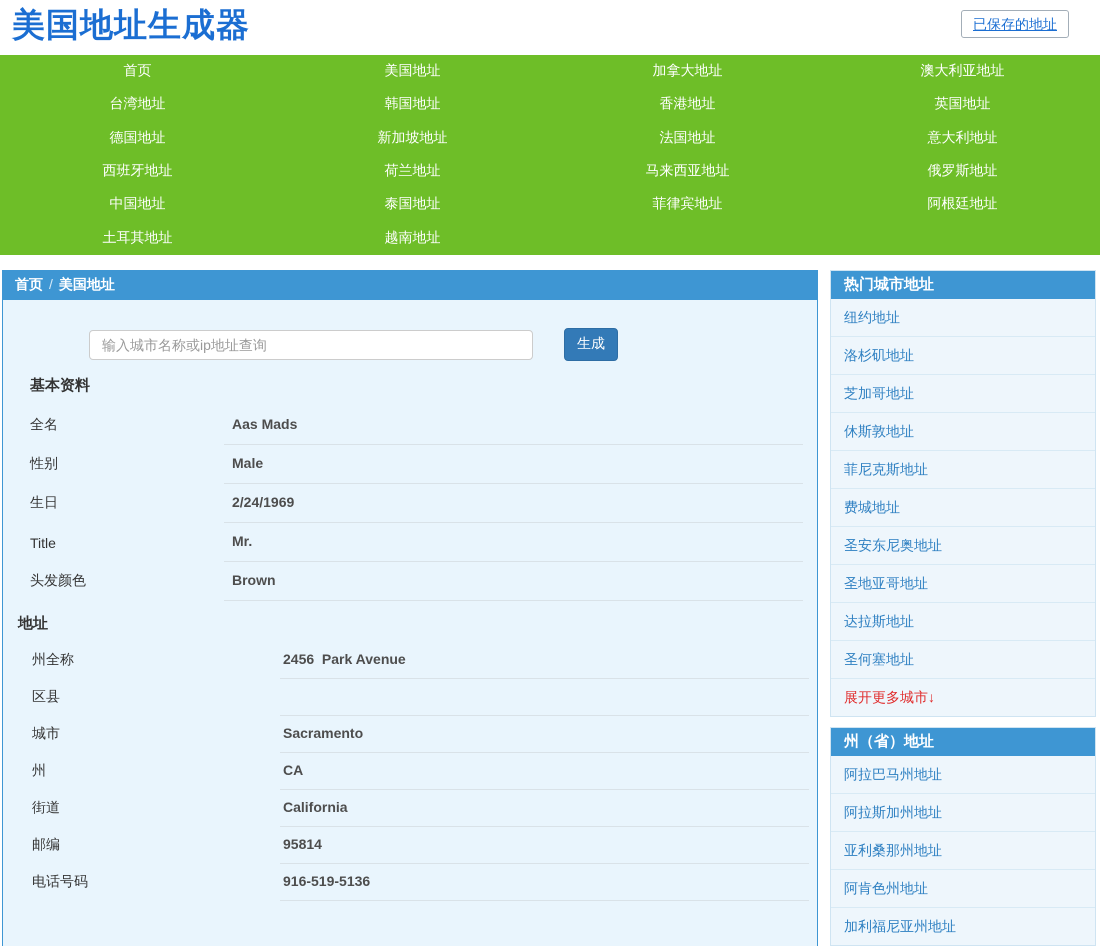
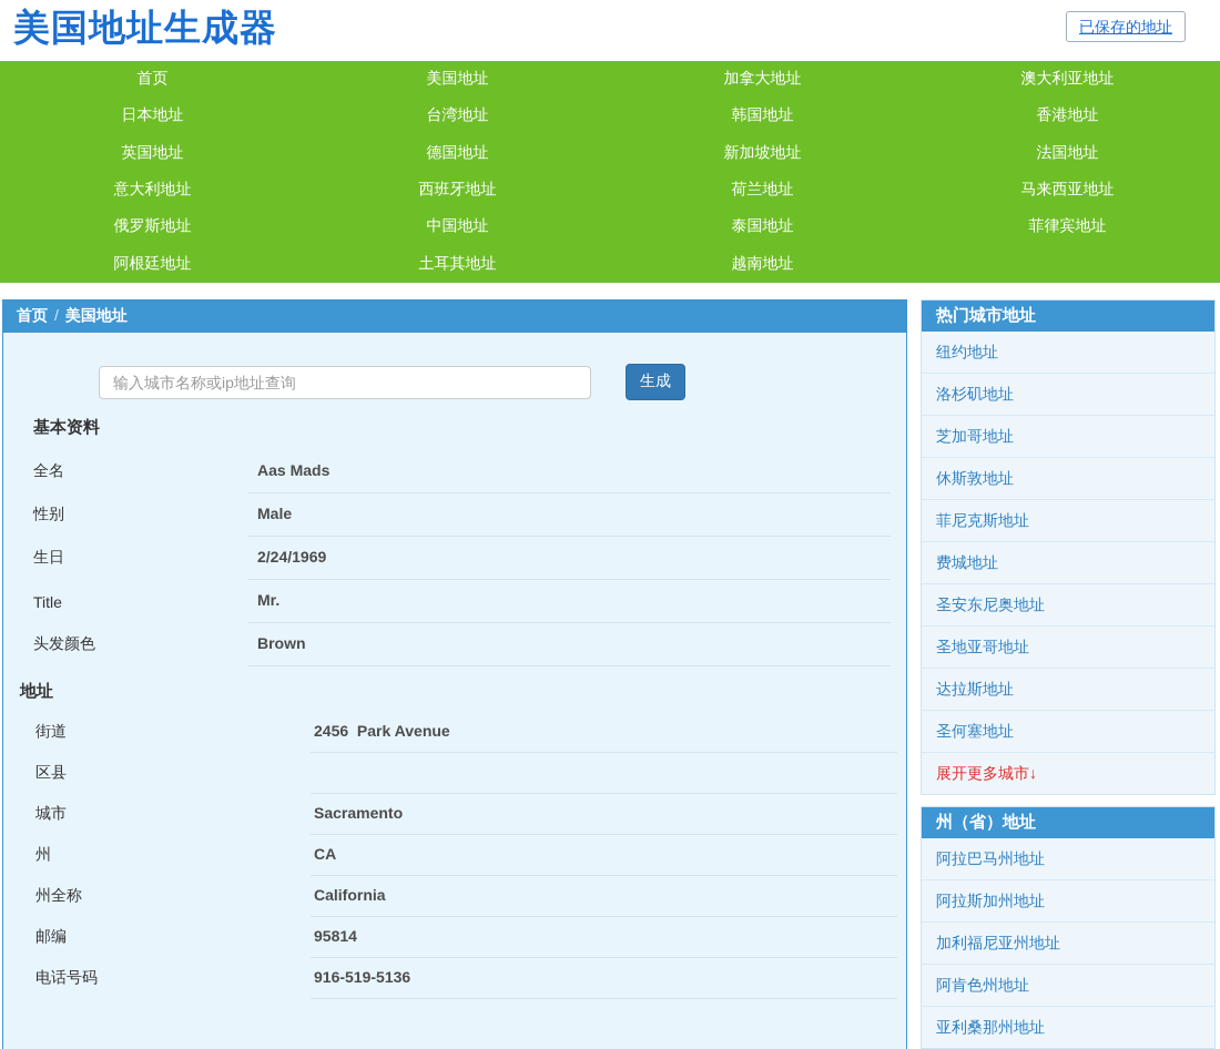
  美国地址生成器
  已保存的地址
  首页
  美国地址
  加拿大地址
  澳大利亚地址
+ 日本地址
  台湾地址
  韩国地址
  香港地址
  英国地址
  德国地址
  新加坡地址
  法国地址
  意大利地址
  西班牙地址
  荷兰地址
  马来西亚地址
  俄罗斯地址
  中国地址
  泰国地址
  菲律宾地址
  阿根廷地址
  土耳其地址
  越南地址
  首页 / 美国地址
  输入城市名称或ip地址查询
  生成
  基本资料
  全名
  Aas Mads
  性别
  Male
  生日
  2/24/1969
  Title
  Mr.
  头发颜色
  Brown
  地址
- 州全称
+ 街道
  2456 Park Avenue
  区县
  城市
  Sacramento
  州
  CA
- 街道
+ 州全称
  California
  邮编
  95814
  电话号码
  916-519-5136
  热门城市地址
  纽约地址
  洛杉矶地址
  芝加哥地址
  休斯敦地址
  菲尼克斯地址
  费城地址
  圣安东尼奥地址
  圣地亚哥地址
  达拉斯地址
  圣何塞地址
  展开更多城市↓
  州（省）地址
  阿拉巴马州地址
  阿拉斯加州地址
- 亚利桑那州地址
+ 加利福尼亚州地址
  阿肯色州地址
- 加利福尼亚州地址
+ 亚利桑那州地址
